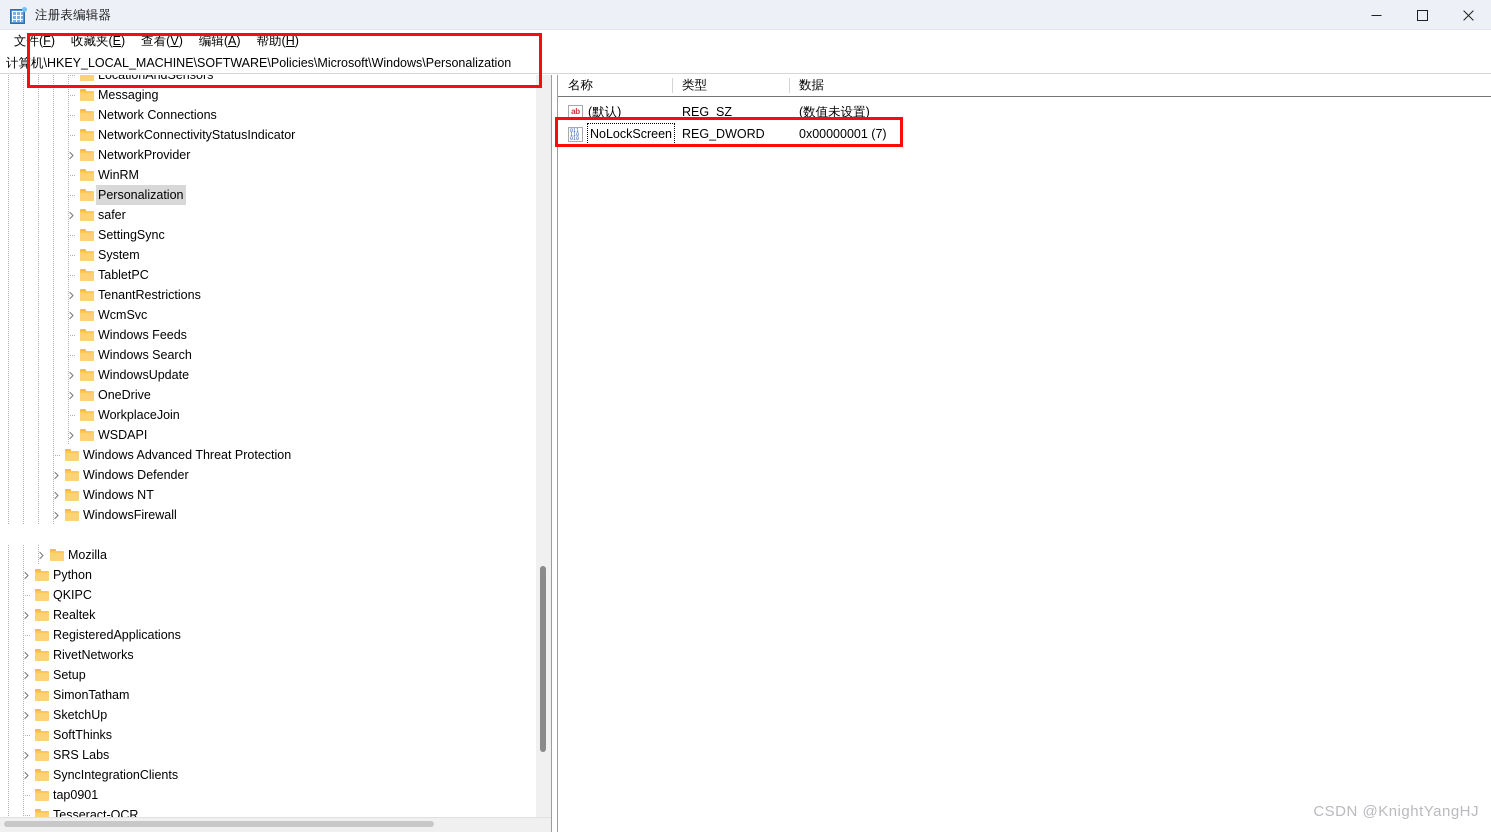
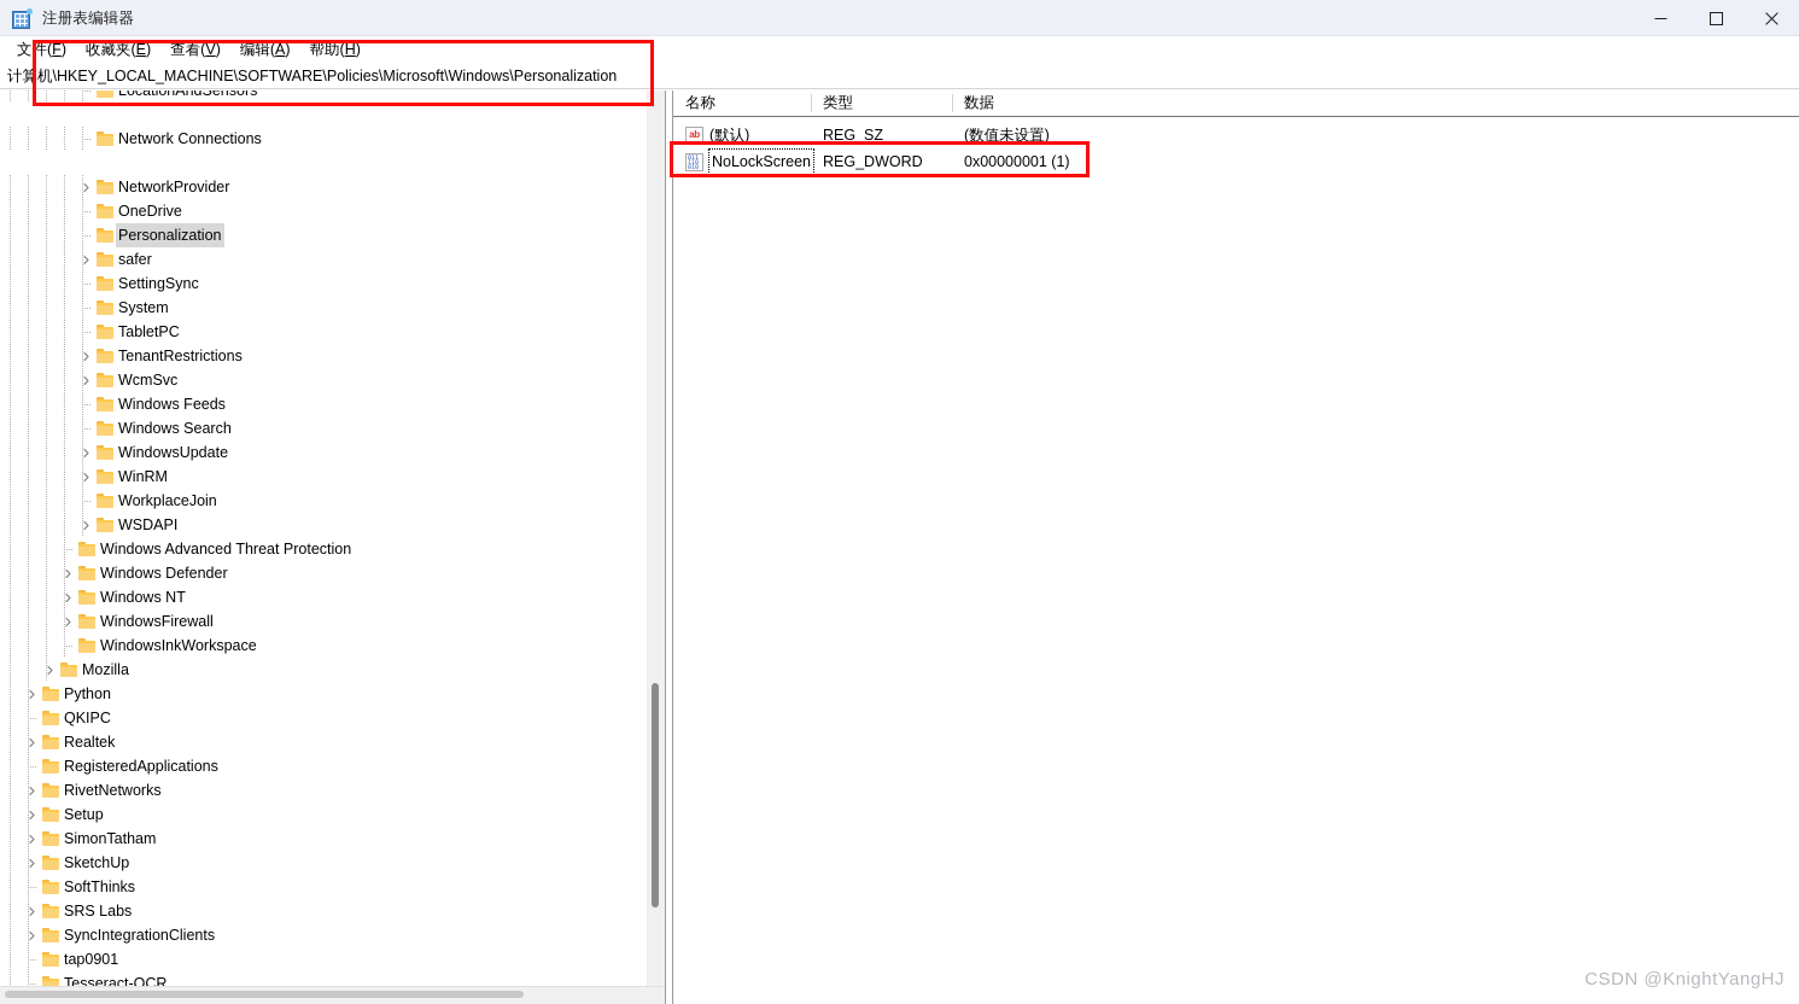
  注册表编辑器
  文件(F)
  收藏夹(E)
  查看(V)
  编辑(A)
  帮助(H)
  计算机\HKEY_LOCAL_MACHINE\SOFTWARE\Policies\Microsoft\Windows\Personalization
  LocationAndSensors
- Messaging
  Network Connections
- NetworkConnectivityStatusIndicator
  NetworkProvider
- WinRM
+ OneDrive
  Personalization
  safer
  SettingSync
  System
  TabletPC
  TenantRestrictions
  WcmSvc
  Windows Feeds
  Windows Search
  WindowsUpdate
- OneDrive
+ WinRM
  WorkplaceJoin
  WSDAPI
  Windows Advanced Threat Protection
  Windows Defender
  Windows NT
  WindowsFirewall
+ WindowsInkWorkspace
  Mozilla
  Python
  QKIPC
  Realtek
  RegisteredApplications
  RivetNetworks
  Setup
  SimonTatham
  SketchUp
  SoftThinks
  SRS Labs
  SyncIntegrationClients
  tap0901
  Tesseract-OCR
  名称
  类型
  数据
  ab
  (默认)
  REG_SZ
  (数值未设置)
  NoLockScreen
  REG_DWORD
- 0x00000001 (7)
+ 0x00000001 (1)
  CSDN @KnightYangHJ
